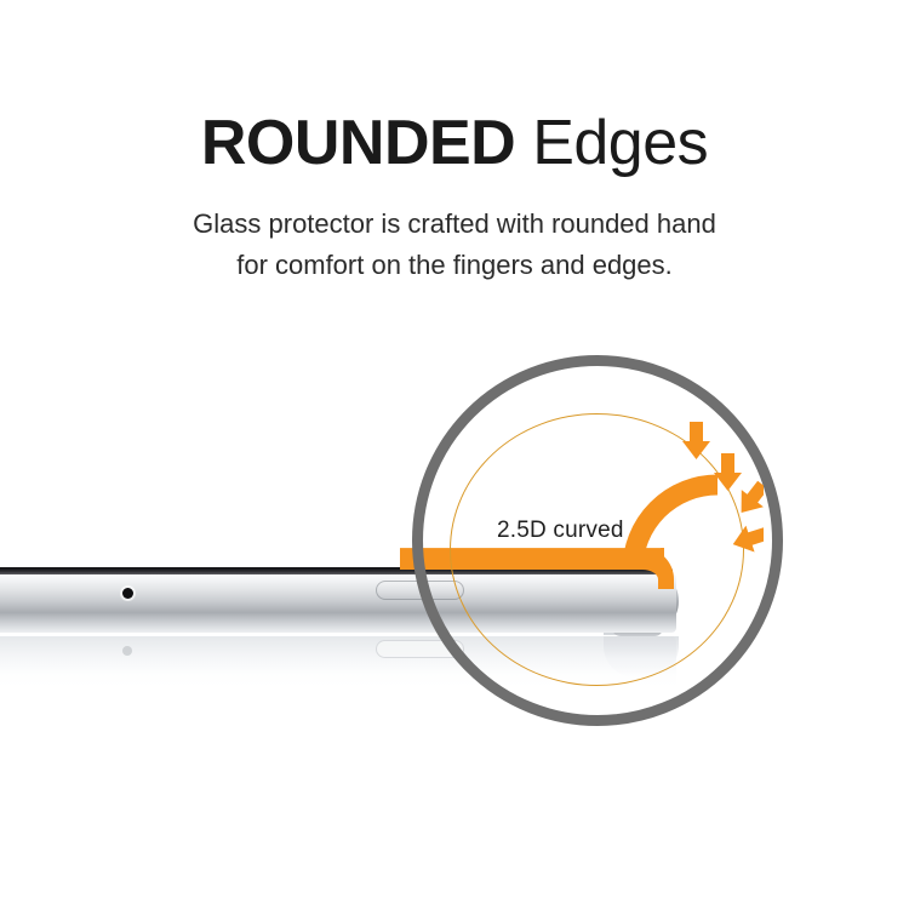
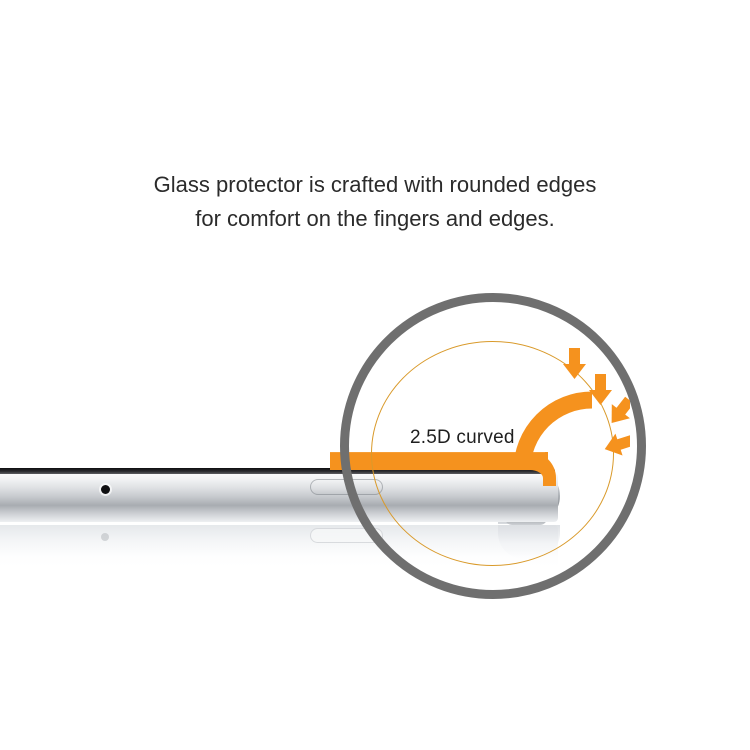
- ROUNDED Edges
- Glass protector is crafted with rounded hand
+ Glass protector is crafted with rounded edges
  for comfort on the fingers and edges.
  2.5D curved
